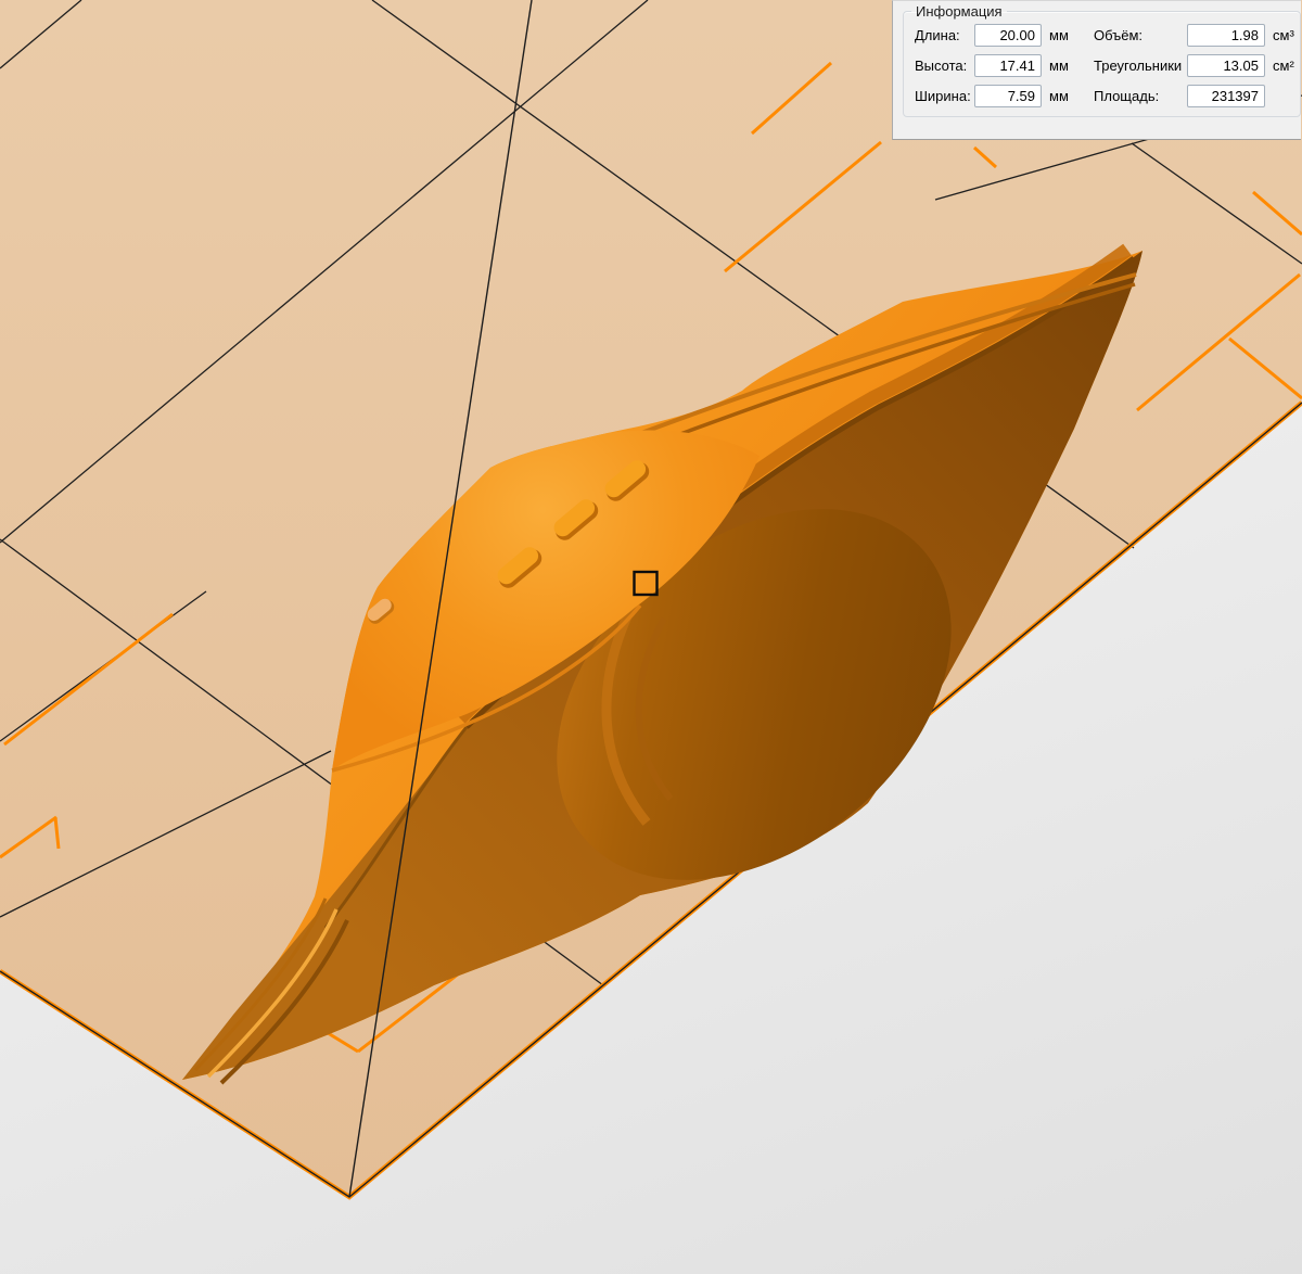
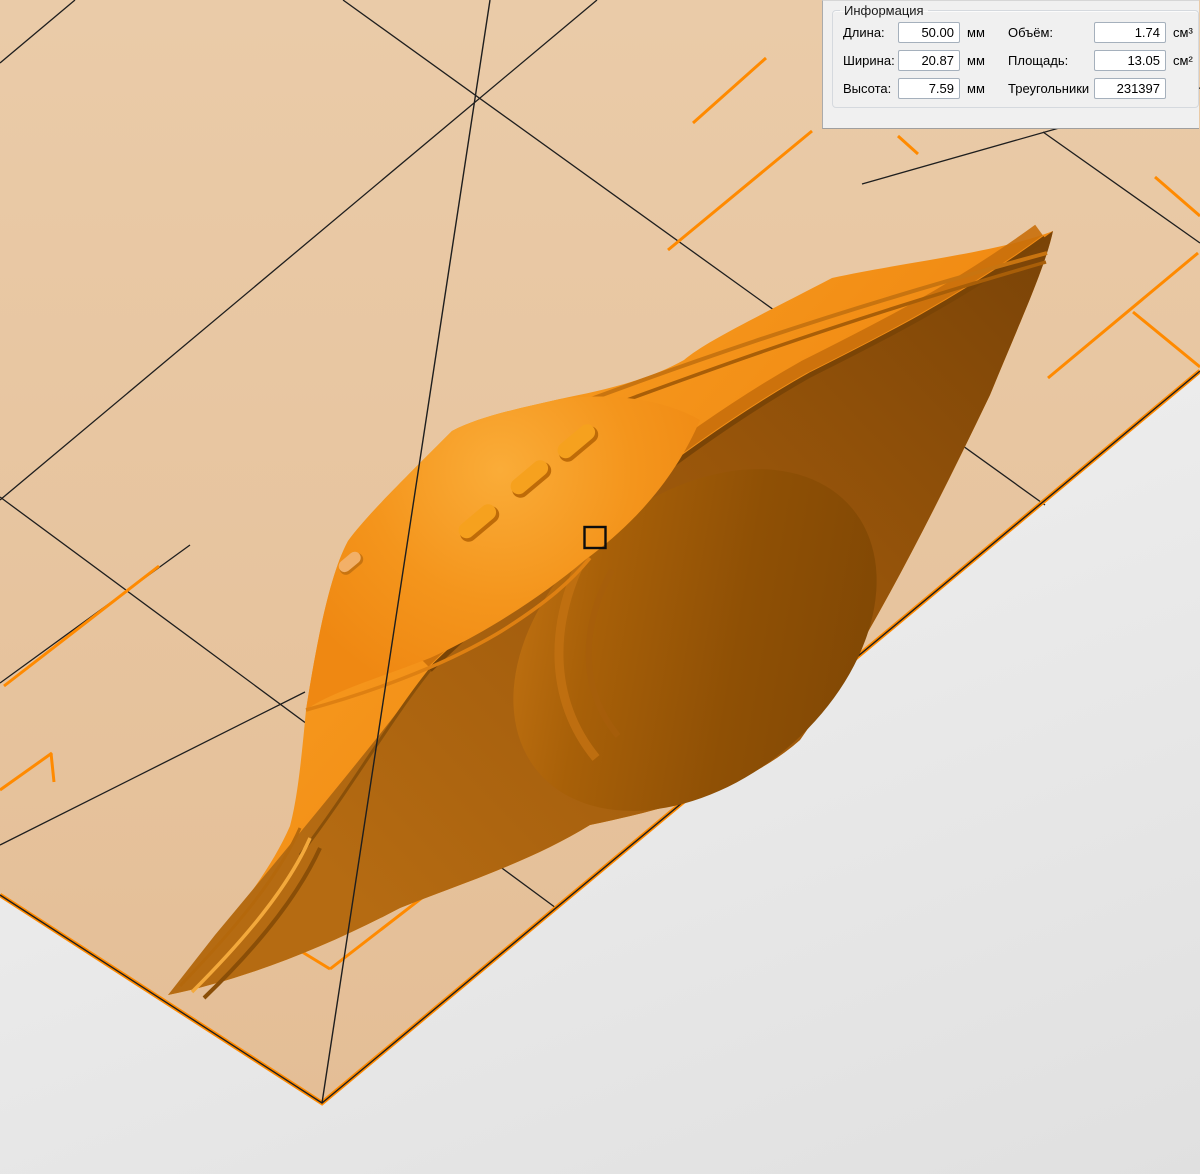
  Информация
  Длина:
- 20.00
+ 50.00
  мм
  Объём:
- 1.98
+ 1.74
  см³
- Высота:
+ Ширина:
- 17.41
+ 20.87
  мм
- Треугольники
+ Площадь:
  13.05
  см²
- Ширина:
+ Высота:
  7.59
  мм
- Площадь:
+ Треугольники
  231397
